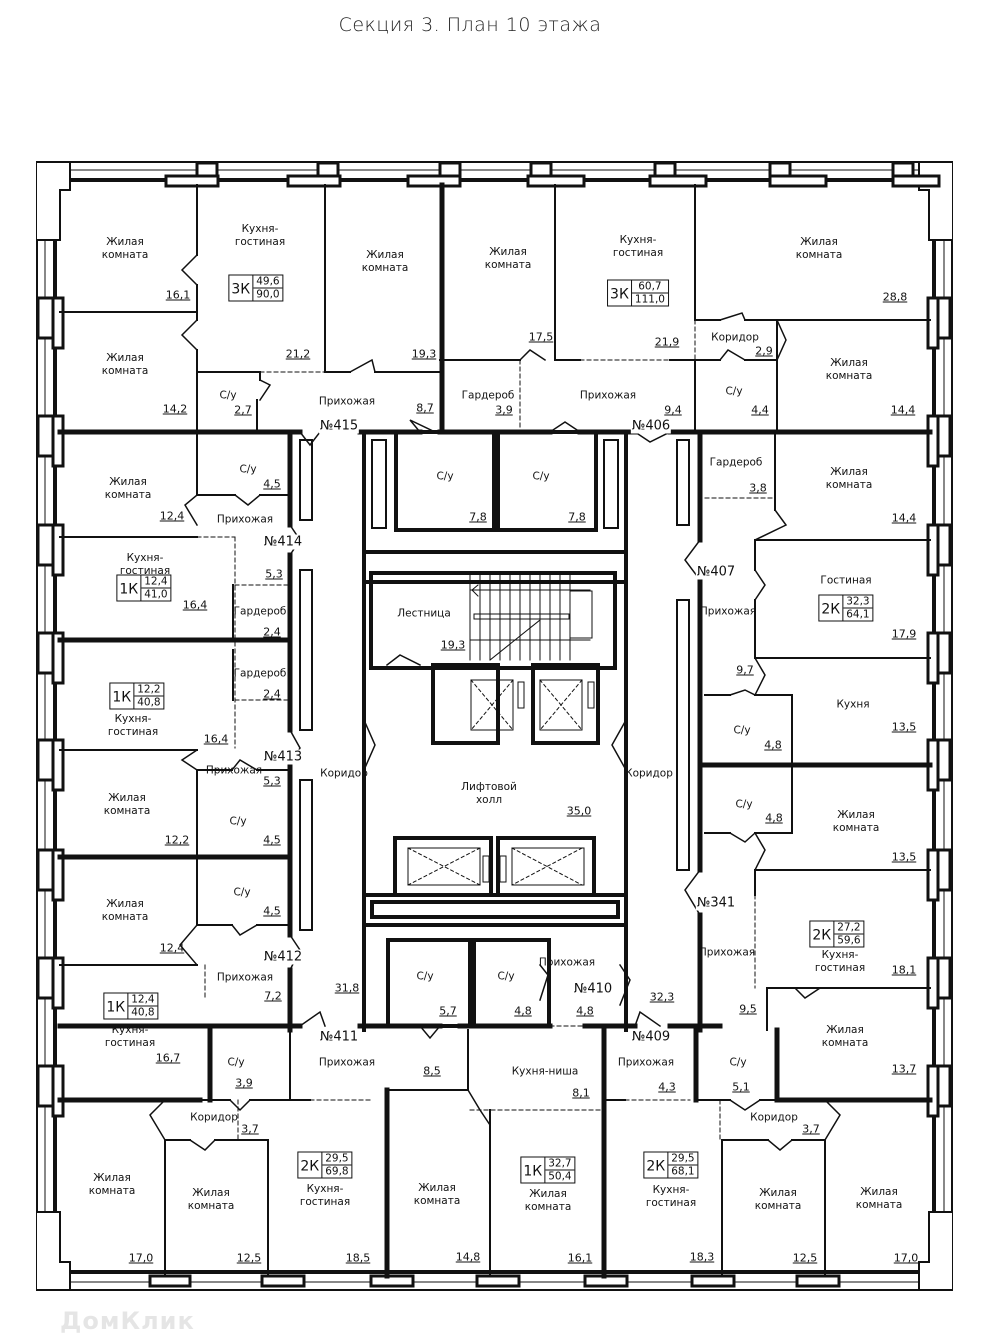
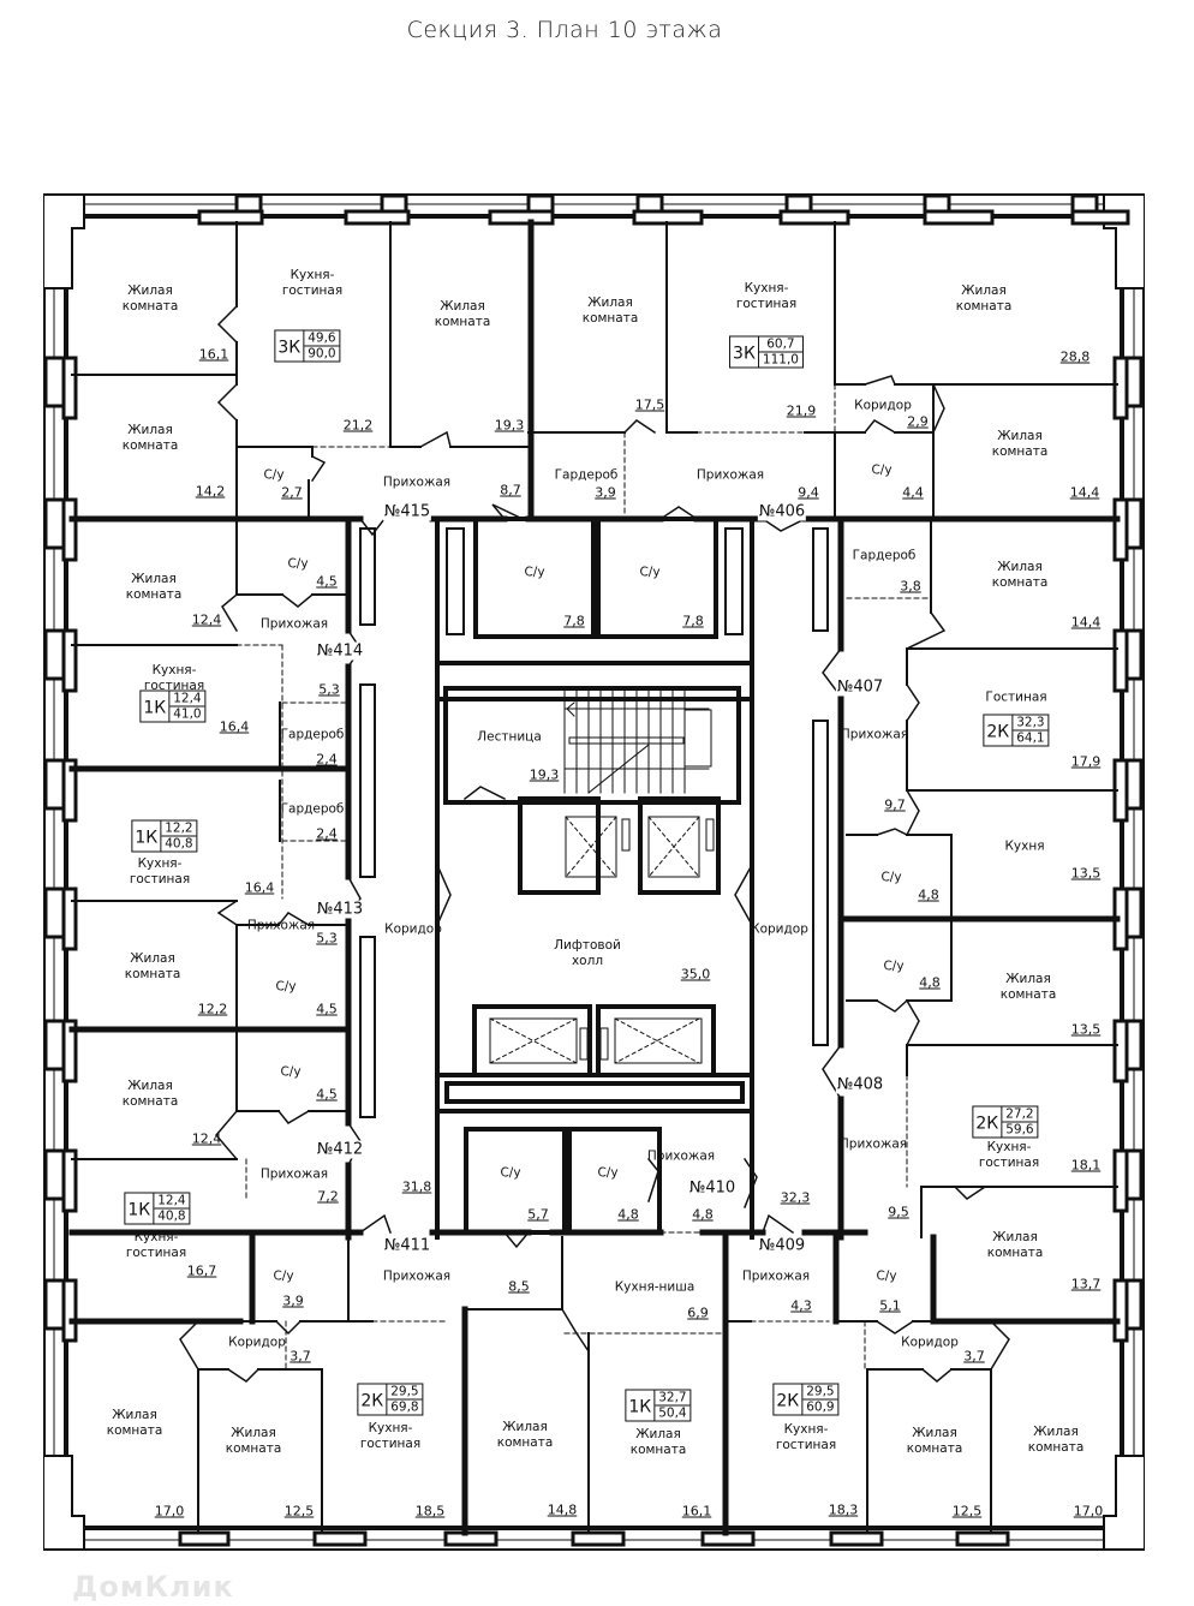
  Секция 3. План 10 этажа
  Жилая
  комната
  16,1
  Кухня-
  гостиная
  21,2
  Жилая
  комната
  19,3
  Жилая
  комната
  14,2
  С/у
  2,7
  Прихожая
  8,7
  Жилая
  комната
  17,5
  Кухня-
  гостиная
  21,9
  Жилая
  комната
  28,8
  Гардероб
  3,9
  Прихожая
  9,4
  Коридор
  2,9
  С/у
  4,4
  Жилая
  комната
  14,4
  Жилая
  комната
  12,4
  С/у
  4,5
  Прихожая
  Кухня-
  гостиная
  16,4
  5,3
  Гардероб
  2,4
  Гардероб
  2,4
  Кухня-
  гостиная
  16,4
  Прихожая
  5,3
  Жилая
  комната
  12,2
  С/у
  4,5
  Жилая
  комната
  12,4
  С/у
  4,5
  Прихожая
  7,2
  Кухня-
  гостиная
  16,7
  С/у
  3,9
  Прихожая
  8,5
  Коридор
  3,7
  Жилая
  комната
  17,0
  Жилая
  комната
  12,5
  Кухня-
  гостиная
  18,5
  Жилая
  комната
  14,8
  Кухня-ниша
- 8,1
+ 6,9
  Жилая
  комната
  16,1
  Прихожая
  4,3
  Кухня-
  гостиная
  18,3
  С/у
  5,1
  Коридор
  3,7
  Жилая
  комната
  12,5
  Жилая
  комната
  17,0
  Жилая
  комната
  13,7
  Гардероб
  3,8
  Жилая
  комната
  14,4
  Прихожая
  9,7
  Гостиная
  17,9
  С/у
  4,8
  Кухня
  13,5
  С/у
  4,8
  Жилая
  комната
  13,5
  Прихожая
  9,5
  Кухня-
  гостиная
  18,1
  С/у
  7,8
  С/у
  7,8
  Лестница
  19,3
  Лифтовой
  холл
  35,0
  Коридор
  31,8
  Коридор
  32,3
  С/у
  5,7
  С/у
  4,8
  Прихожая
  4,8
  3К
  49,6
  90,0
  3К
  60,7
  111,0
  1К
  12,4
  41,0
  1К
  12,2
  40,8
  2К
  32,3
  64,1
  2К
  27,2
  59,6
  1К
  12,4
  40,8
  2К
  29,5
  69,8
  1К
  32,7
  50,4
  2К
  29,5
- 68,1
+ 60,9
  №415
  №406
  №414
  №407
  №413
- №341
+ №408
  №412
  №410
  №411
  №409
  ДомКлик
